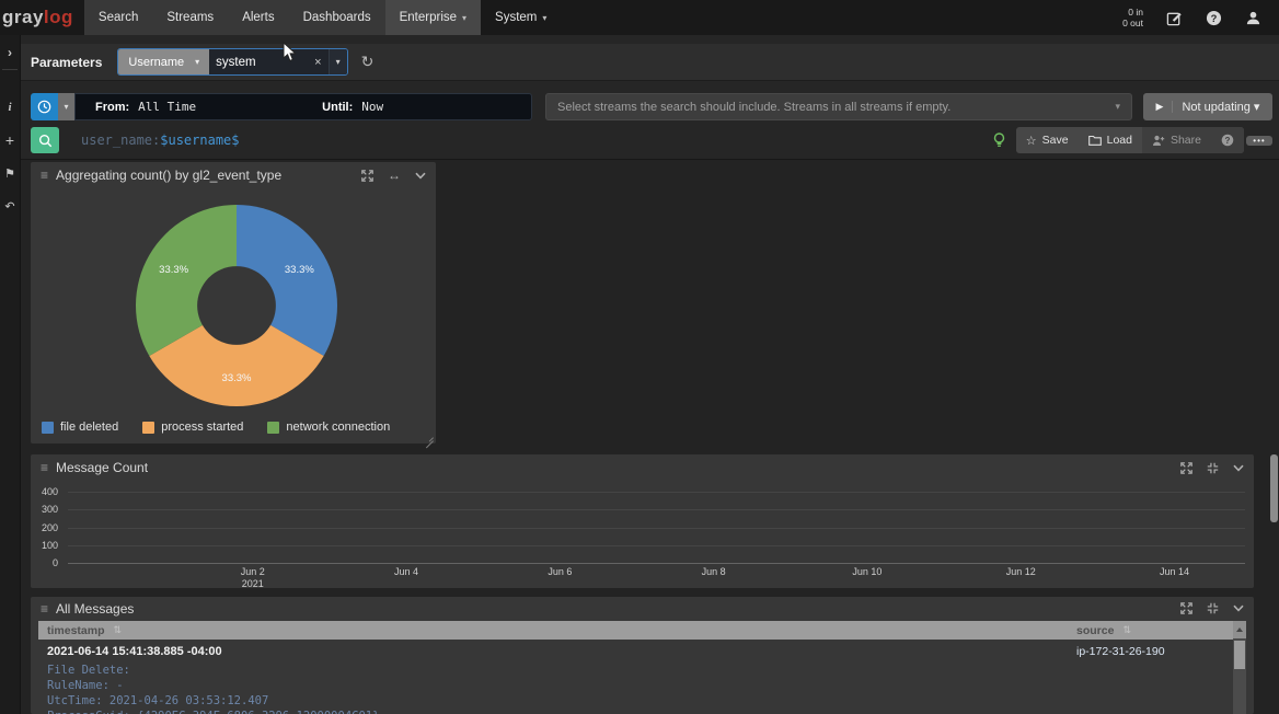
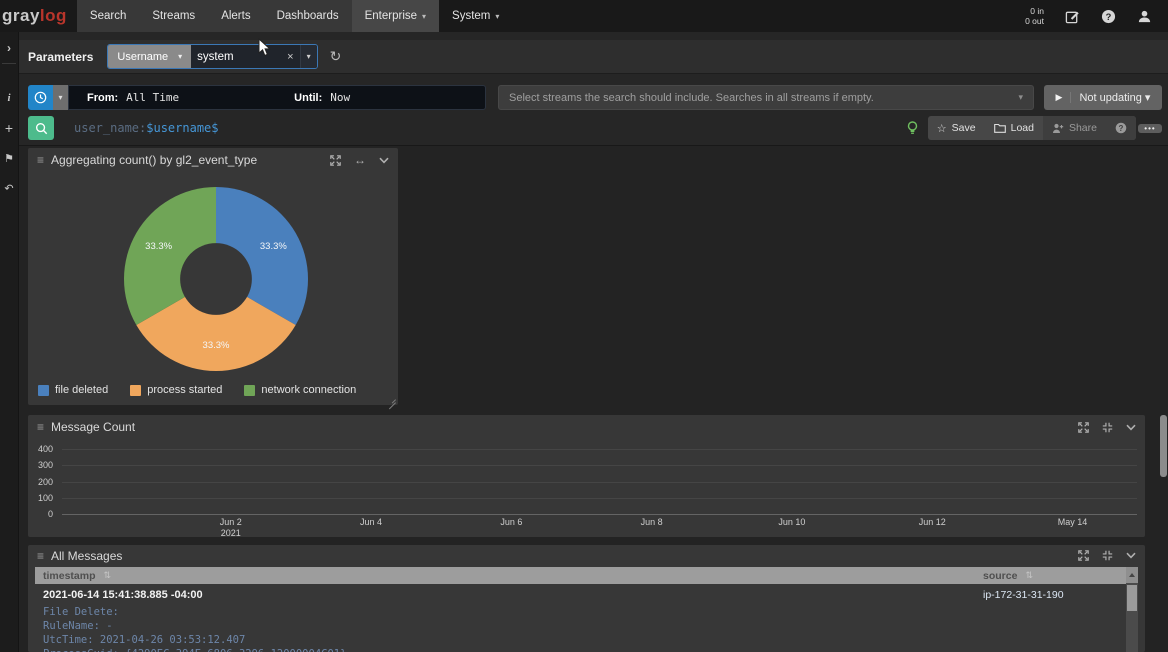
  gray
  log
  Search
  Streams
  Alerts
  Dashboards
  Enterprise
  ▾
  System
  ▾
  0 in
  0 out
  ?
  ›
  i
  +
  ⚑
  ↶
  Parameters
  Username
  ▾
  system
  ×
  ▾
  ↻
  ▾
  From:
  All Time
  Until:
  Now
- Select streams the search should include. Streams in all streams if empty.
+ Select streams the search should include. Searches in all streams if empty.
  ▾
  ▶
  Not updating ▾
  user_name:$username$
  ☆
  Save
  Load
  Share
  ?
  •••
  ≡
  Aggregating count() by gl2_event_type
  ↔
  33.3%
  33.3%
  33.3%
  file deleted
  process started
  network connection
  ≡
  Message Count
  400
  300
  200
  100
  0
  Jun 2
  2021
  Jun 4
  Jun 6
  Jun 8
  Jun 10
  Jun 12
- Jun 14
+ May 14
  ≡
  All Messages
  timestamp
  ⇅
  source
  ⇅
  2021-06-14 15:41:38.885 -04:00
- ip-172-31-26-190
+ ip-172-31-31-190
  File Delete:
  RuleName: -
  UtcTime: 2021-04-26 03:53:12.407
